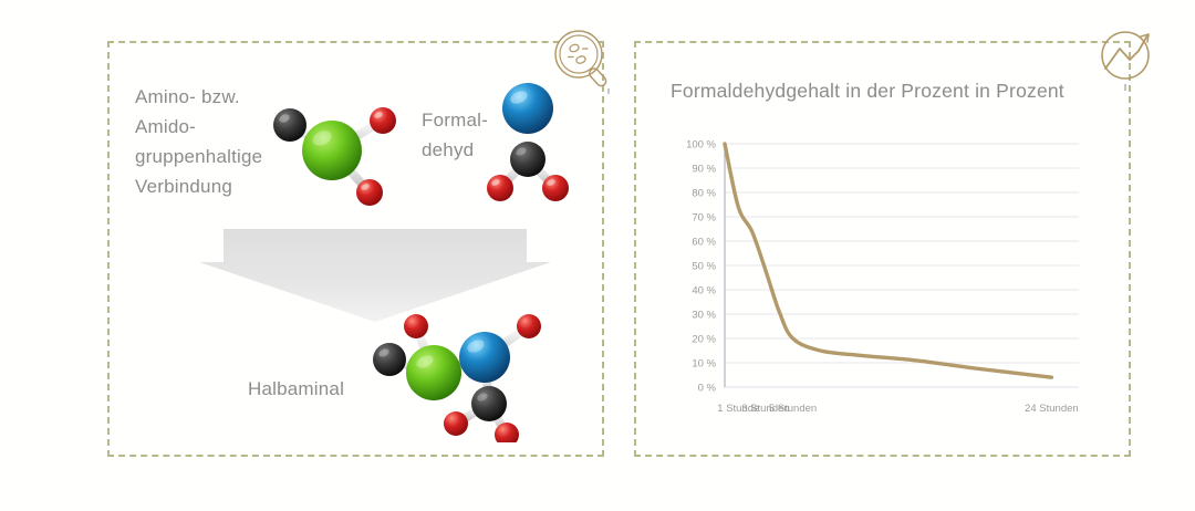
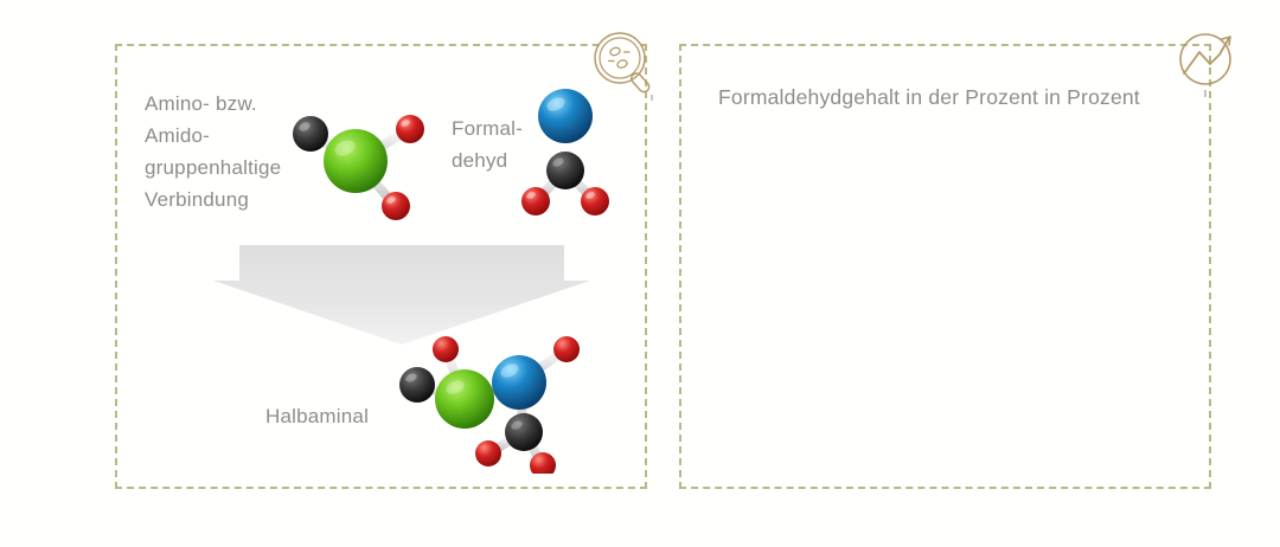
  Amino- bzw.
  Amido-
  gruppenhaltige
  Verbindung
  Formal-
  dehyd
  Halbaminal
  Formaldehydgehalt in der Prozent in Prozent
- 100 %
- 90 %
- 80 %
- 70 %
- 60 %
- 50 %
- 40 %
- 30 %
- 20 %
- 10 %
- 0 %
- 1 Stunde
- 3 Stunden
- 5 Stunden
- 24 Stunden
